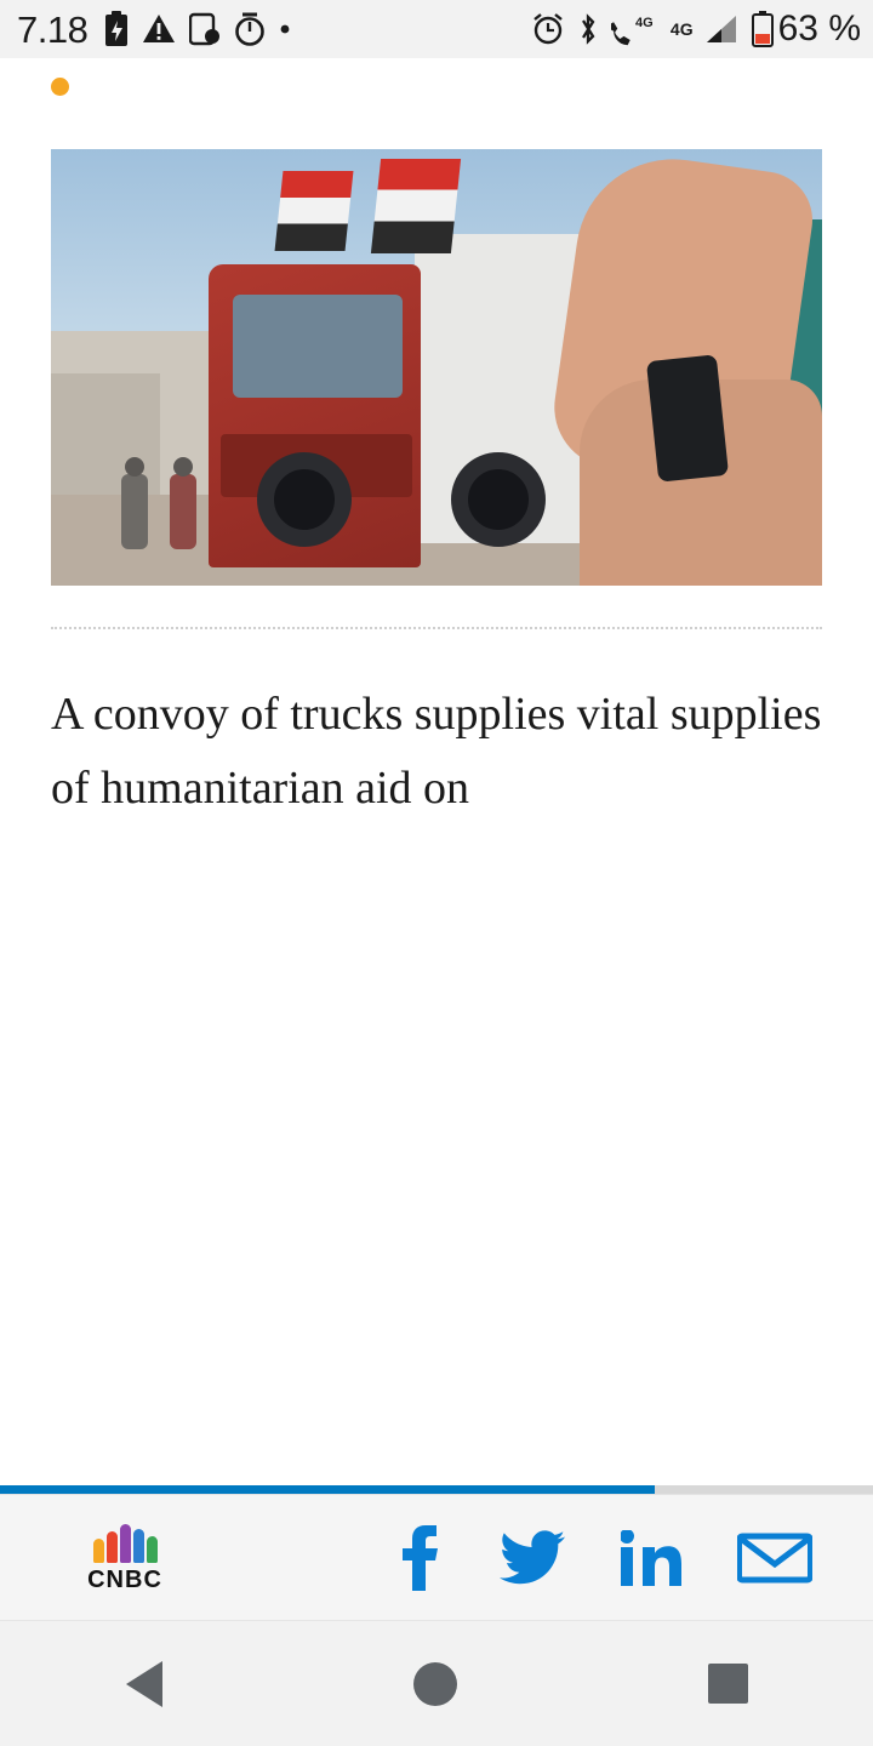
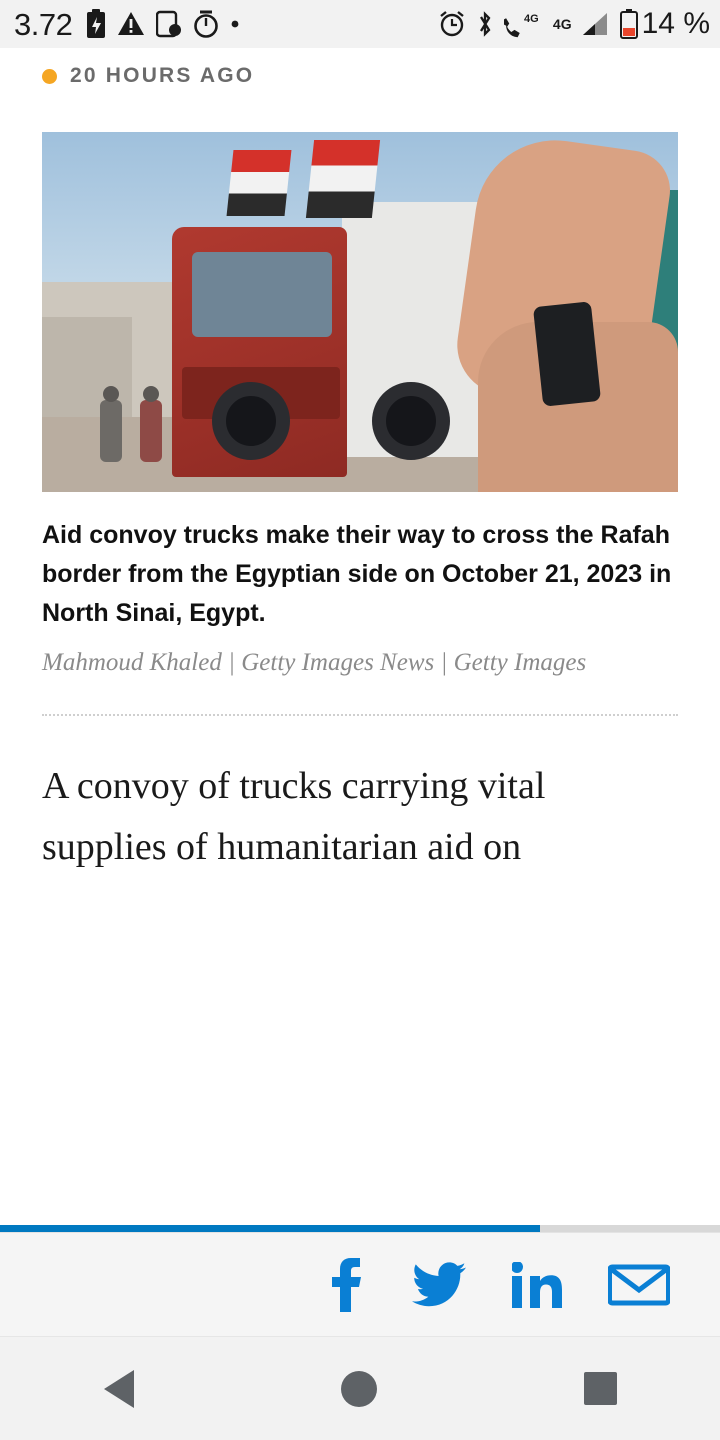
- 7.18
+ 3.72
  4G
  4G
- 63 %
+ 14 %
+ 20 HOURS AGO
+ Aid convoy trucks make their way to cross the Rafah border from the Egyptian side on October 21, 2023 in North Sinai, Egypt.
+ Mahmoud Khaled | Getty Images News | Getty Images
- A convoy of trucks supplies vital supplies of humanitarian aid on
+ A convoy of trucks carrying vital supplies of humanitarian aid on
- CNBC
